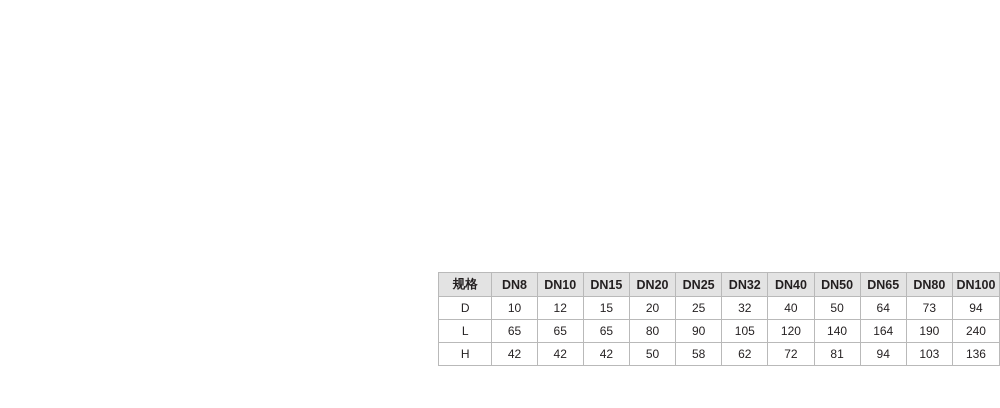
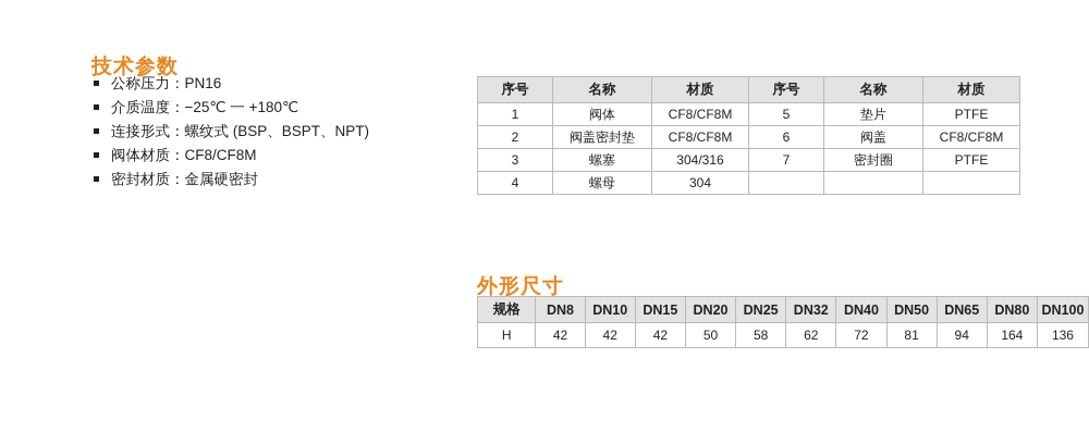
+ 技术参数
+ 公称压力：PN16
+ 介质温度：−25℃ 一 +180℃
+ 连接形式：螺纹式 (BSP、BSPT、NPT)
+ 阀体材质：CF8/CF8M
+ 密封材质：金属硬密封
+ 序号	名称	材质	序号	名称	材质
+ 1	阀体	CF8/CF8M	5	垫片	PTFE
+ 2	阀盖密封垫	CF8/CF8M	6	阀盖	CF8/CF8M
+ 3	螺塞	304/316	7	密封圈	PTFE
+ 4	螺母	304
+ 外形尺寸
  规格	DN8	DN10	DN15	DN20	DN25	DN32	DN40	DN50	DN65	DN80	DN100
- D	10	12	15	20	25	32	40	50	64	73	94
- L	65	65	65	80	90	105	120	140	164	190	240
- H	42	42	42	50	58	62	72	81	94	103	136
+ H	42	42	42	50	58	62	72	81	94	164	136
